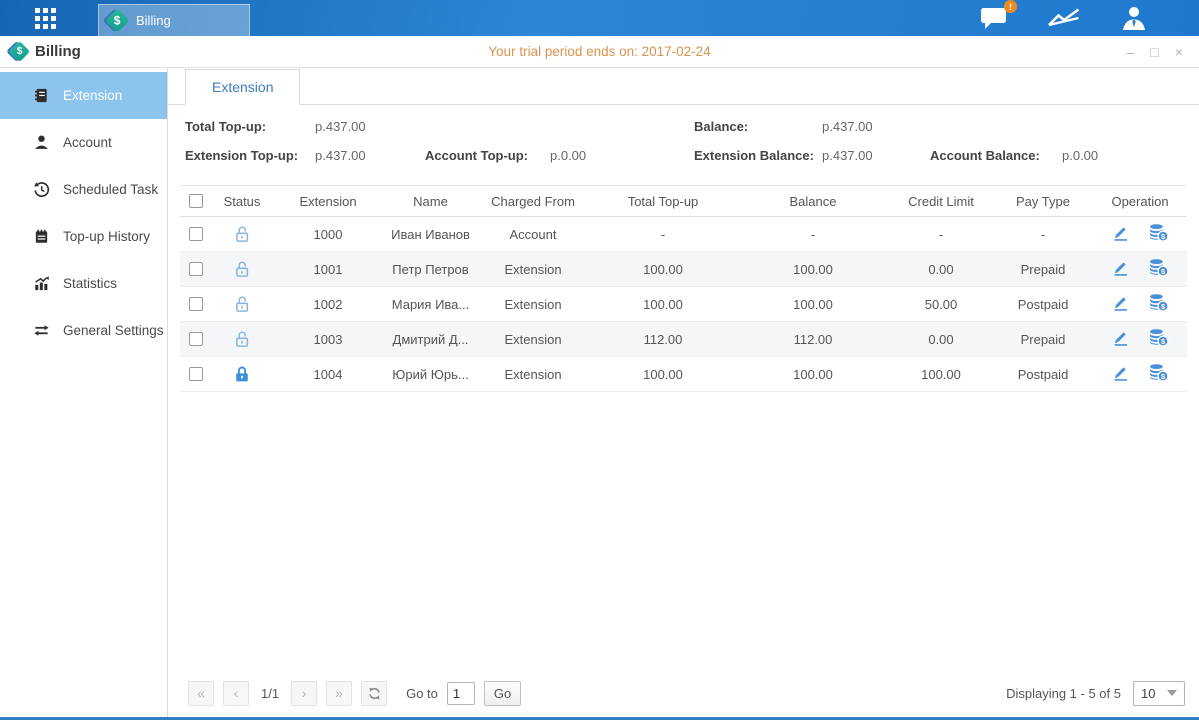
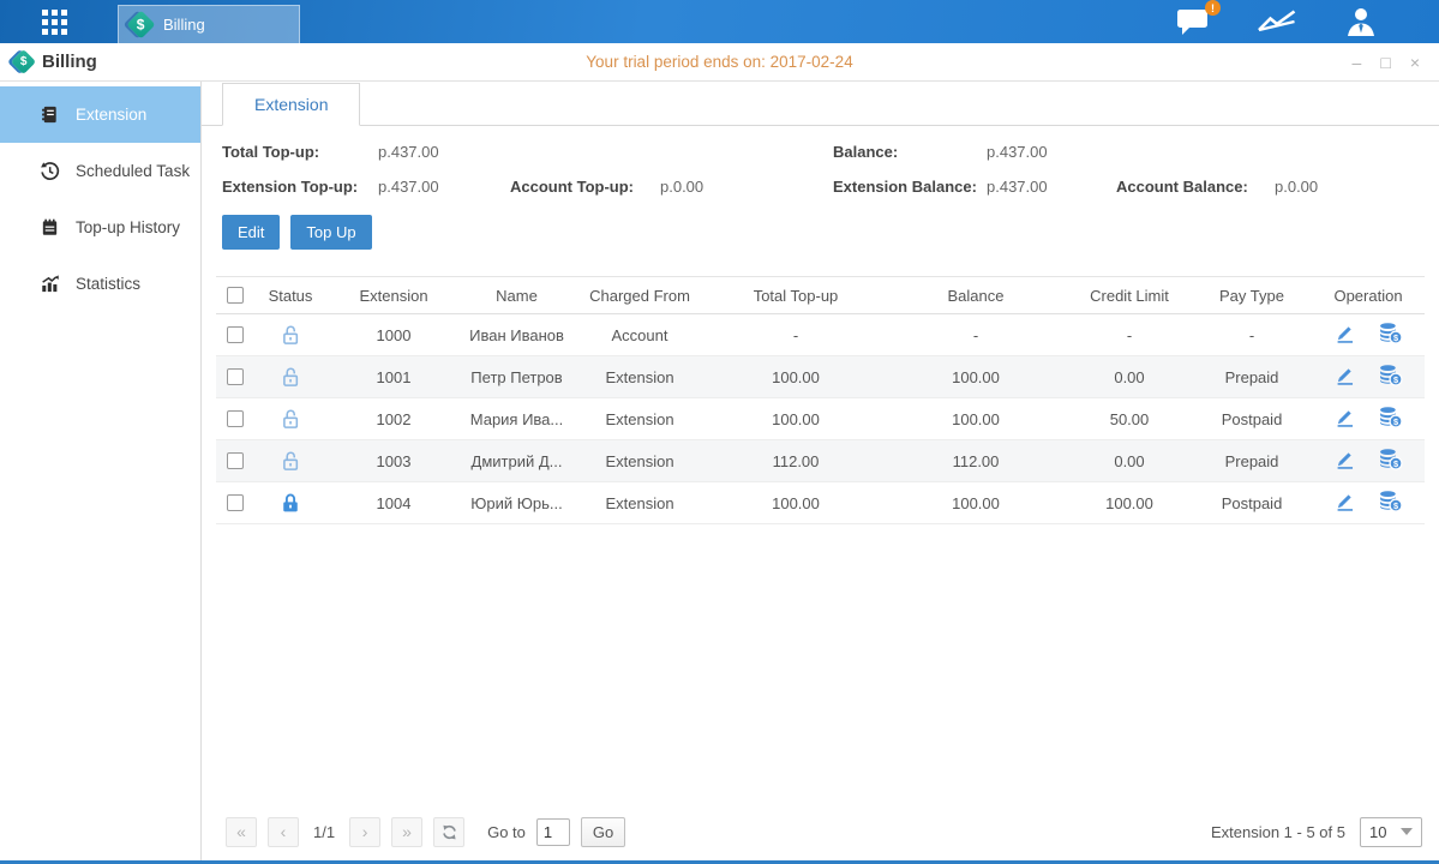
  Billing
  !
  Billing
  Your trial period ends on: 2017-02-24
  –
  □
  ×
  Extension
- Account
  Scheduled Task
  Top-up History
  Statistics
- General Settings
  Extension
  Total Top-up:
  p.437.00
  Balance:
  p.437.00
  Extension Top-up:
  p.437.00
  Account Top-up:
  p.0.00
  Extension Balance:
  p.437.00
  Account Balance:
  p.0.00
+ Edit
+ Top Up
  	Status	Extension	Name	Charged From	Total Top-up	Balance	Credit Limit	Pay Type	Operation
  		1000	Иван Иванов	Account	-	-	-	-
  		1001	Петр Петров	Extension	100.00	100.00	0.00	Prepaid
  		1002	Мария Ива...	Extension	100.00	100.00	50.00	Postpaid
  		1003	Дмитрий Д...	Extension	112.00	112.00	0.00	Prepaid
  		1004	Юрий Юрь...	Extension	100.00	100.00	100.00	Postpaid
  «
  ‹
  1/1
  ›
  »
  Go to
  1
  Go
- Displaying 1 - 5 of 5
+ Extension 1 - 5 of 5
  10
